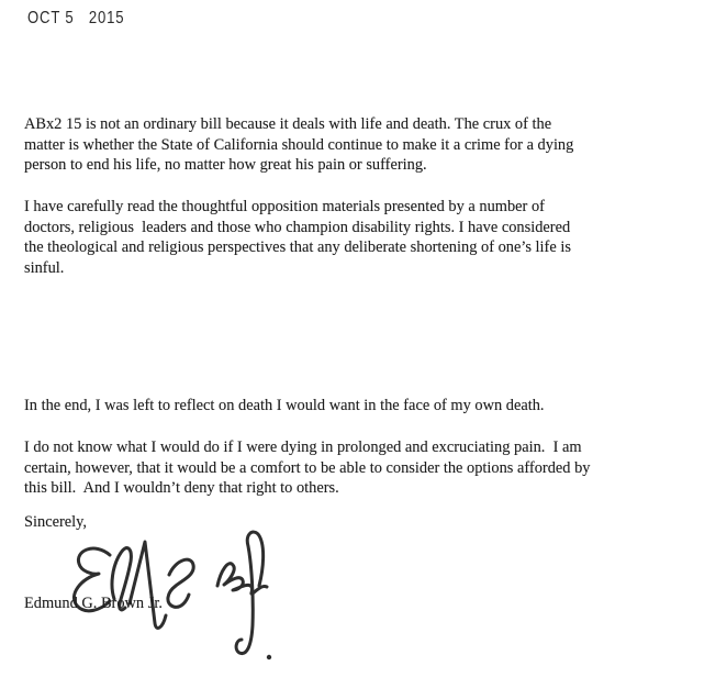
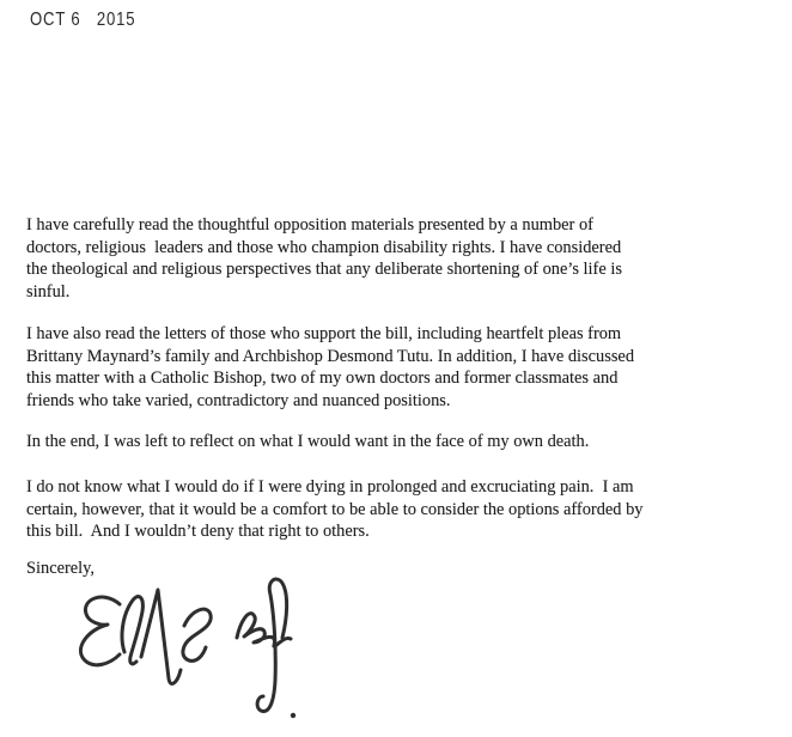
- OCT 5 2015
+ OCT 6 2015
- ABx2 15 is not an ordinary bill because it deals with life and death. The crux of the
- matter is whether the State of California should continue to make it a crime for a dying
- person to end his life, no matter how great his pain or suffering.
  I have carefully read the thoughtful opposition materials presented by a number of
  doctors, religious leaders and those who champion disability rights. I have considered
  the theological and religious perspectives that any deliberate shortening of one’s life is
  sinful.
+ I have also read the letters of those who support the bill, including heartfelt pleas from
+ Brittany Maynard’s family and Archbishop Desmond Tutu. In addition, I have discussed
+ this matter with a Catholic Bishop, two of my own doctors and former classmates and
+ friends who take varied, contradictory and nuanced positions.
- In the end, I was left to reflect on death I would want in the face of my own death.
+ In the end, I was left to reflect on what I would want in the face of my own death.
  I do not know what I would do if I were dying in prolonged and excruciating pain. I am
  certain, however, that it would be a comfort to be able to consider the options afforded by
  this bill. And I wouldn’t deny that right to others.
  Sincerely,
- Edmund G. Brown Jr.
